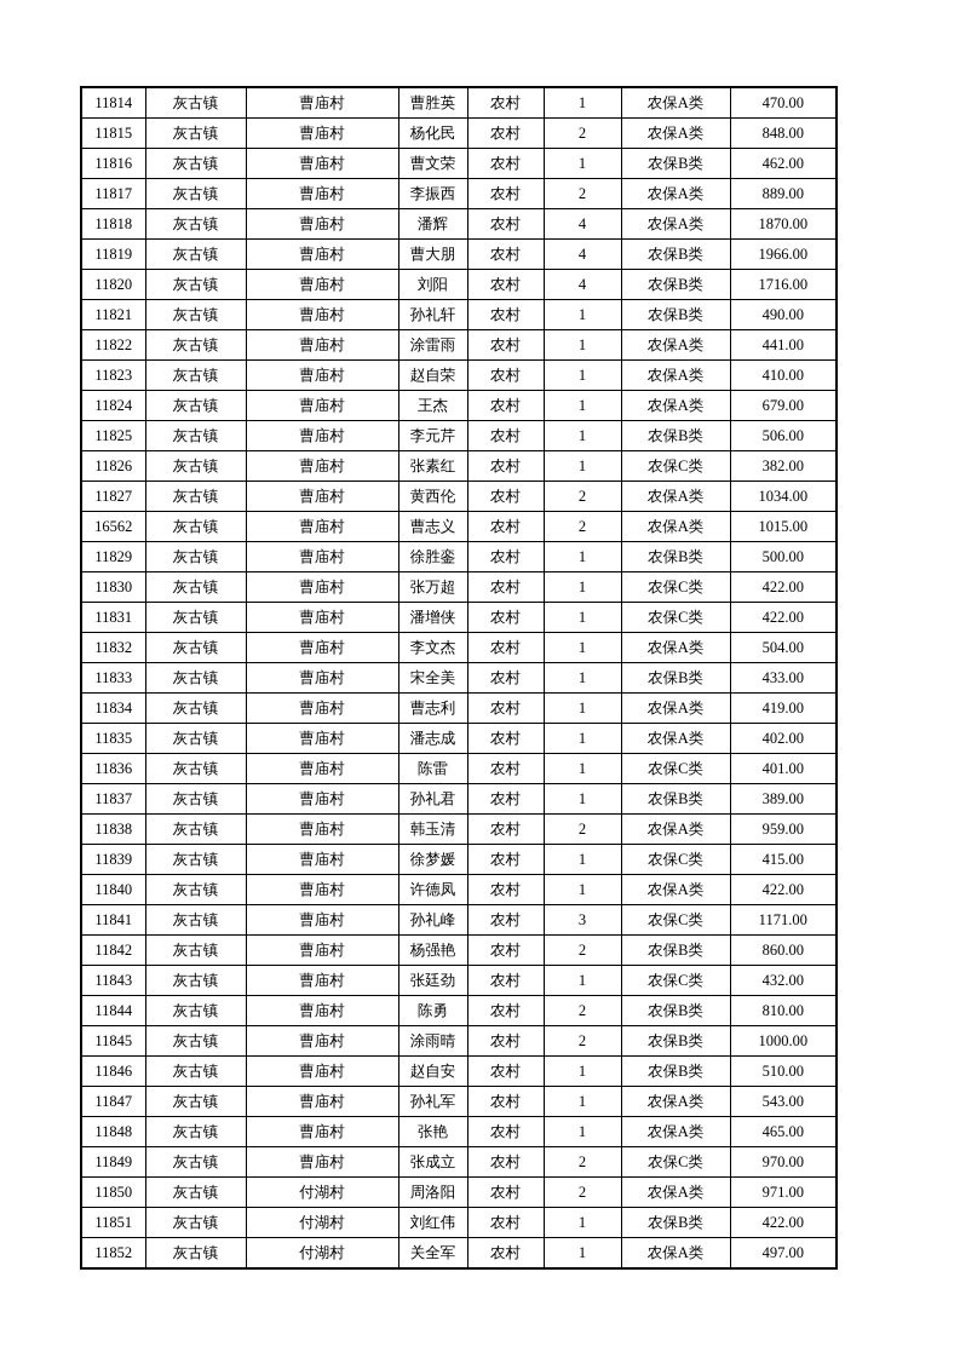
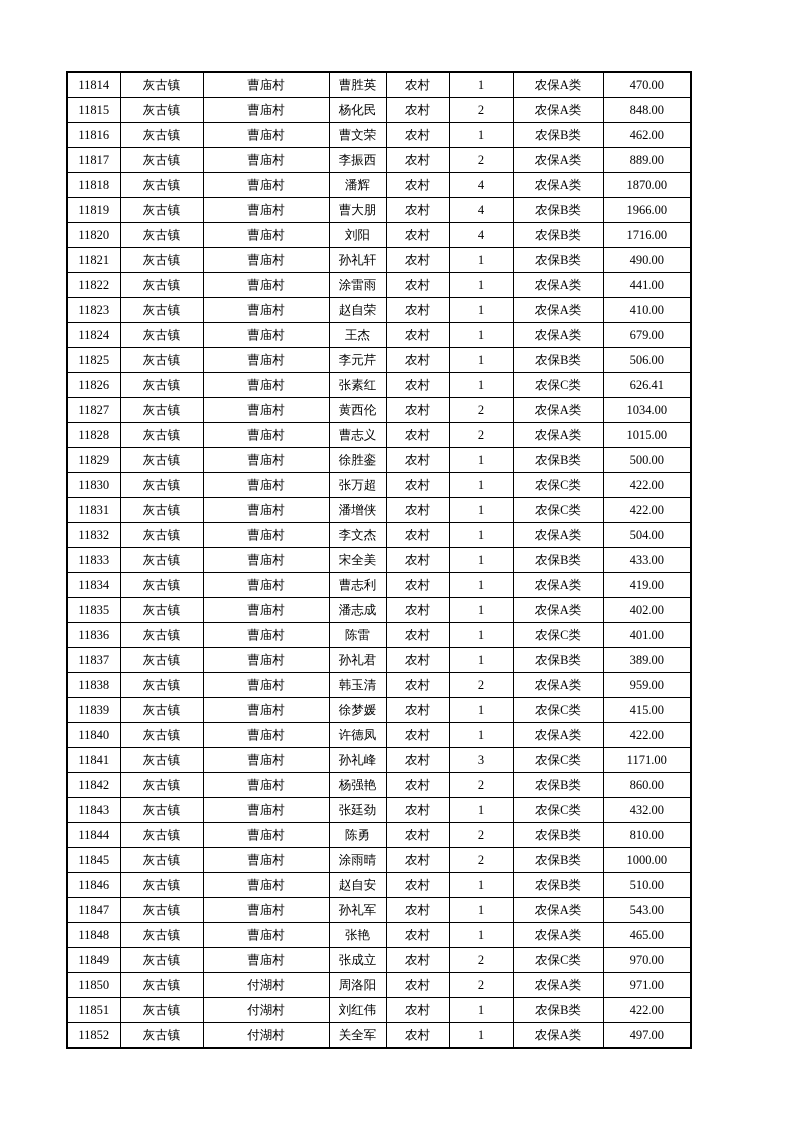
  11814	灰古镇	曹庙村	曹胜英	农村	1	农保A类	470.00
  11815	灰古镇	曹庙村	杨化民	农村	2	农保A类	848.00
  11816	灰古镇	曹庙村	曹文荣	农村	1	农保B类	462.00
  11817	灰古镇	曹庙村	李振西	农村	2	农保A类	889.00
  11818	灰古镇	曹庙村	潘辉	农村	4	农保A类	1870.00
  11819	灰古镇	曹庙村	曹大朋	农村	4	农保B类	1966.00
  11820	灰古镇	曹庙村	刘阳	农村	4	农保B类	1716.00
  11821	灰古镇	曹庙村	孙礼轩	农村	1	农保B类	490.00
  11822	灰古镇	曹庙村	涂雷雨	农村	1	农保A类	441.00
  11823	灰古镇	曹庙村	赵自荣	农村	1	农保A类	410.00
  11824	灰古镇	曹庙村	王杰	农村	1	农保A类	679.00
  11825	灰古镇	曹庙村	李元芹	农村	1	农保B类	506.00
- 11826	灰古镇	曹庙村	张素红	农村	1	农保C类	382.00
+ 11826	灰古镇	曹庙村	张素红	农村	1	农保C类	626.41
  11827	灰古镇	曹庙村	黄西伦	农村	2	农保A类	1034.00
- 16562	灰古镇	曹庙村	曹志义	农村	2	农保A类	1015.00
+ 11828	灰古镇	曹庙村	曹志义	农村	2	农保A类	1015.00
  11829	灰古镇	曹庙村	徐胜銮	农村	1	农保B类	500.00
  11830	灰古镇	曹庙村	张万超	农村	1	农保C类	422.00
  11831	灰古镇	曹庙村	潘增侠	农村	1	农保C类	422.00
  11832	灰古镇	曹庙村	李文杰	农村	1	农保A类	504.00
  11833	灰古镇	曹庙村	宋全美	农村	1	农保B类	433.00
  11834	灰古镇	曹庙村	曹志利	农村	1	农保A类	419.00
  11835	灰古镇	曹庙村	潘志成	农村	1	农保A类	402.00
  11836	灰古镇	曹庙村	陈雷	农村	1	农保C类	401.00
  11837	灰古镇	曹庙村	孙礼君	农村	1	农保B类	389.00
  11838	灰古镇	曹庙村	韩玉清	农村	2	农保A类	959.00
  11839	灰古镇	曹庙村	徐梦媛	农村	1	农保C类	415.00
  11840	灰古镇	曹庙村	许德凤	农村	1	农保A类	422.00
  11841	灰古镇	曹庙村	孙礼峰	农村	3	农保C类	1171.00
  11842	灰古镇	曹庙村	杨强艳	农村	2	农保B类	860.00
  11843	灰古镇	曹庙村	张廷劲	农村	1	农保C类	432.00
  11844	灰古镇	曹庙村	陈勇	农村	2	农保B类	810.00
  11845	灰古镇	曹庙村	涂雨晴	农村	2	农保B类	1000.00
  11846	灰古镇	曹庙村	赵自安	农村	1	农保B类	510.00
  11847	灰古镇	曹庙村	孙礼军	农村	1	农保A类	543.00
  11848	灰古镇	曹庙村	张艳	农村	1	农保A类	465.00
  11849	灰古镇	曹庙村	张成立	农村	2	农保C类	970.00
  11850	灰古镇	付湖村	周洛阳	农村	2	农保A类	971.00
  11851	灰古镇	付湖村	刘红伟	农村	1	农保B类	422.00
  11852	灰古镇	付湖村	关全军	农村	1	农保A类	497.00
